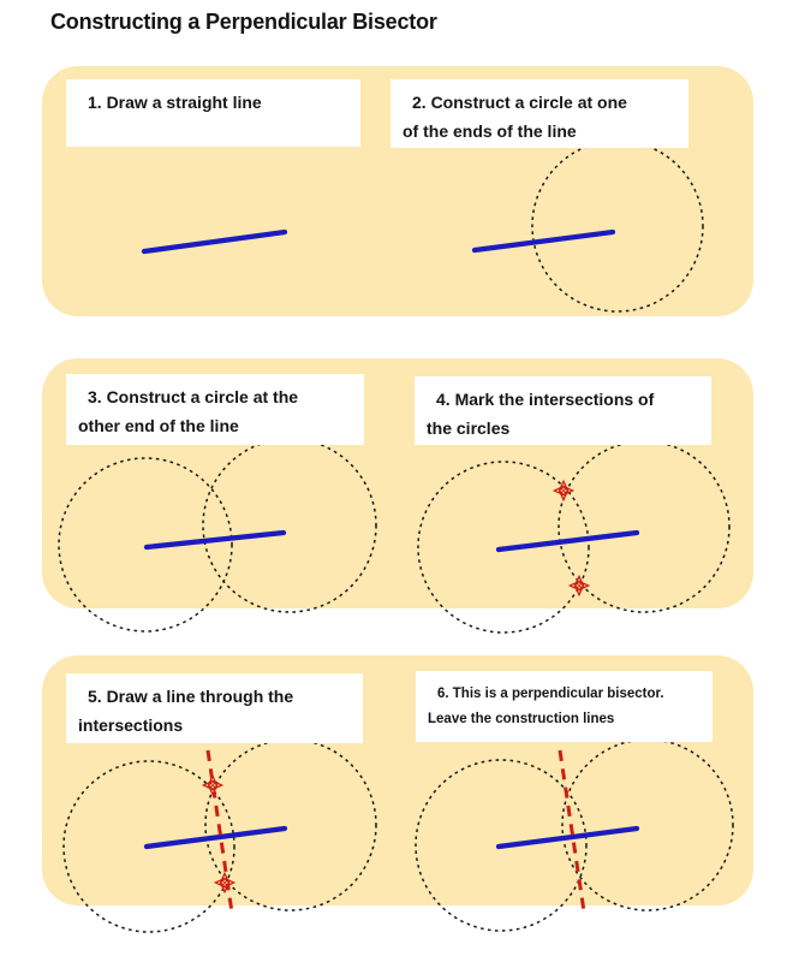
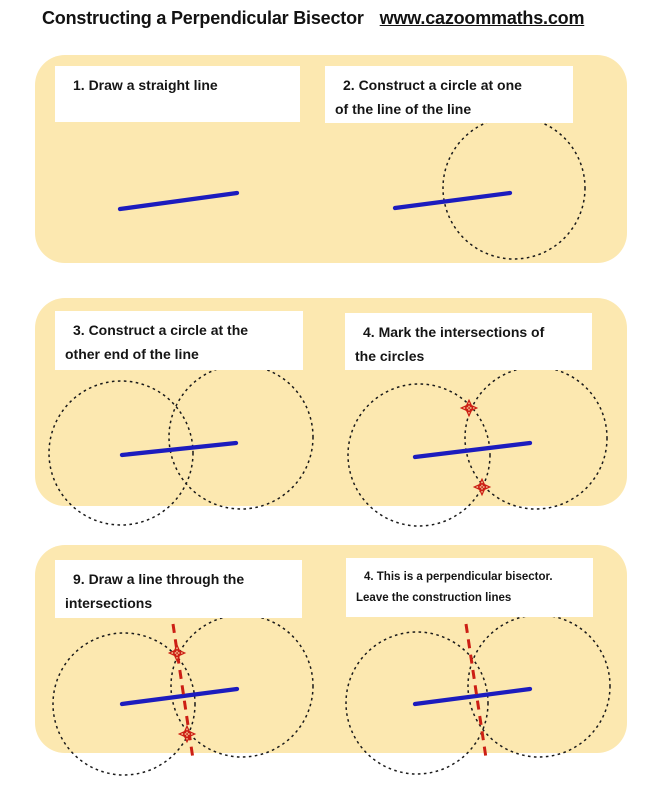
  Constructing a Perpendicular Bisector
+ www.cazoommaths.com
  1. Draw a straight line
  2. Construct a circle at one
- of the ends of the line
+ of the line of the line
  3. Construct a circle at the
  other end of the line
  4. Mark the intersections of
  the circles
- 5. Draw a line through the
+ 9. Draw a line through the
  intersections
- 6. This is a perpendicular bisector.
+ 4. This is a perpendicular bisector.
  Leave the construction lines
